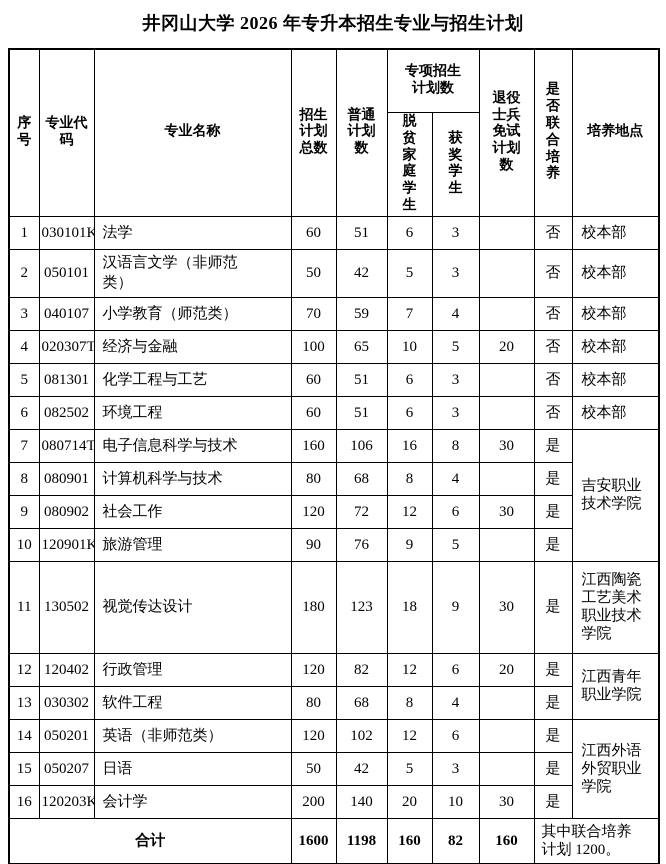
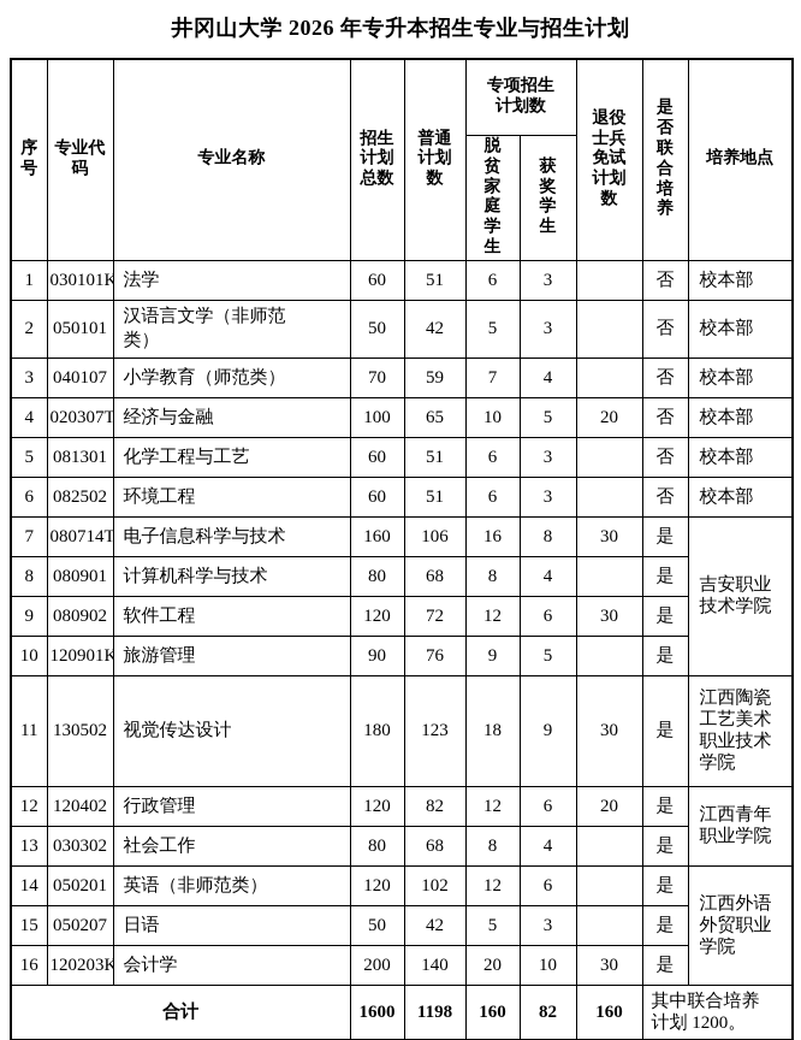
  井冈山大学 2026 年专升本招生专业与招生计划
  序 号	专业代 码	专业名称	招生 计划 总数	普通 计划 数	专项招生 计划数	退役 士兵 免试 计划 数	是 否 联 合 培 养	培养地点
  脱 贫 家 庭 学 生	获 奖 学 生
  1	030101K	法学	60	51	6	3		否	校本部
  2	050101	汉语言文学（非师范类）	50	42	5	3		否	校本部
  3	040107	小学教育（师范类）	70	59	7	4		否	校本部
  4	020307T	经济与金融	100	65	10	5	20	否	校本部
  5	081301	化学工程与工艺	60	51	6	3		否	校本部
  6	082502	环境工程	60	51	6	3		否	校本部
  7	080714T	电子信息科学与技术	160	106	16	8	30	是	吉安职业 技术学院
  8	080901	计算机科学与技术	80	68	8	4		是
- 9	080902	社会工作	120	72	12	6	30	是
+ 9	080902	软件工程	120	72	12	6	30	是
  10	120901K	旅游管理	90	76	9	5		是
  11	130502	视觉传达设计	180	123	18	9	30	是	江西陶瓷 工艺美术 职业技术 学院
  12	120402	行政管理	120	82	12	6	20	是	江西青年 职业学院
- 13	030302	软件工程	80	68	8	4		是
+ 13	030302	社会工作	80	68	8	4		是
  14	050201	英语（非师范类）	120	102	12	6		是	江西外语 外贸职业 学院
  15	050207	日语	50	42	5	3		是
  16	120203K	会计学	200	140	20	10	30	是
  合计	1600	1198	160	82	160	其中联合培养 计划 1200。
